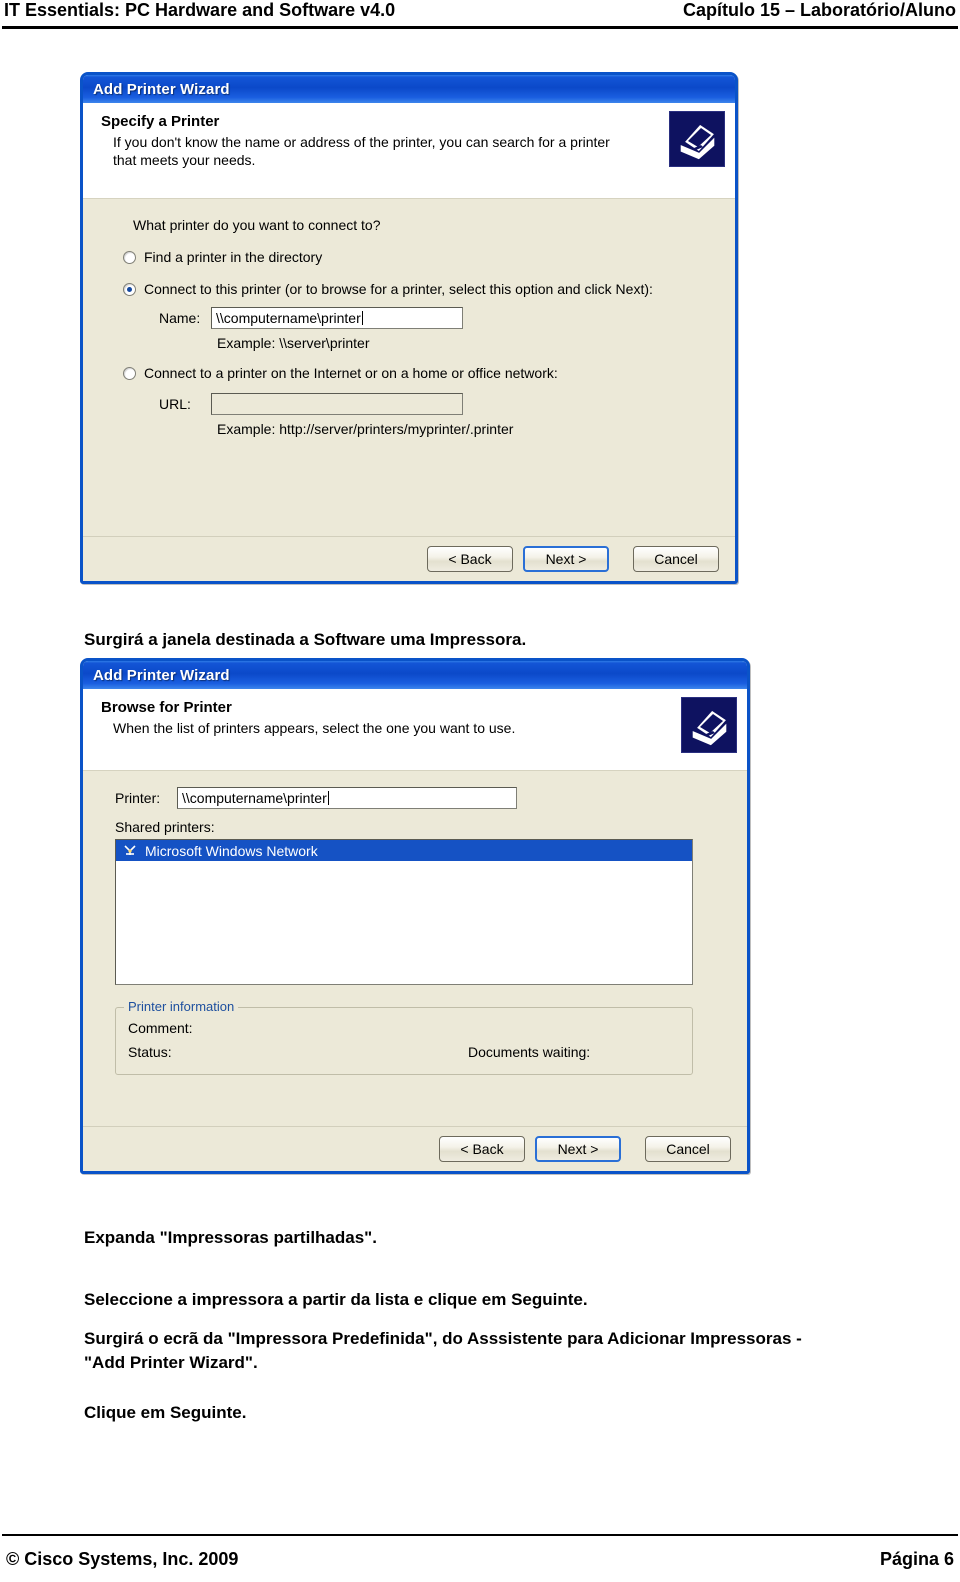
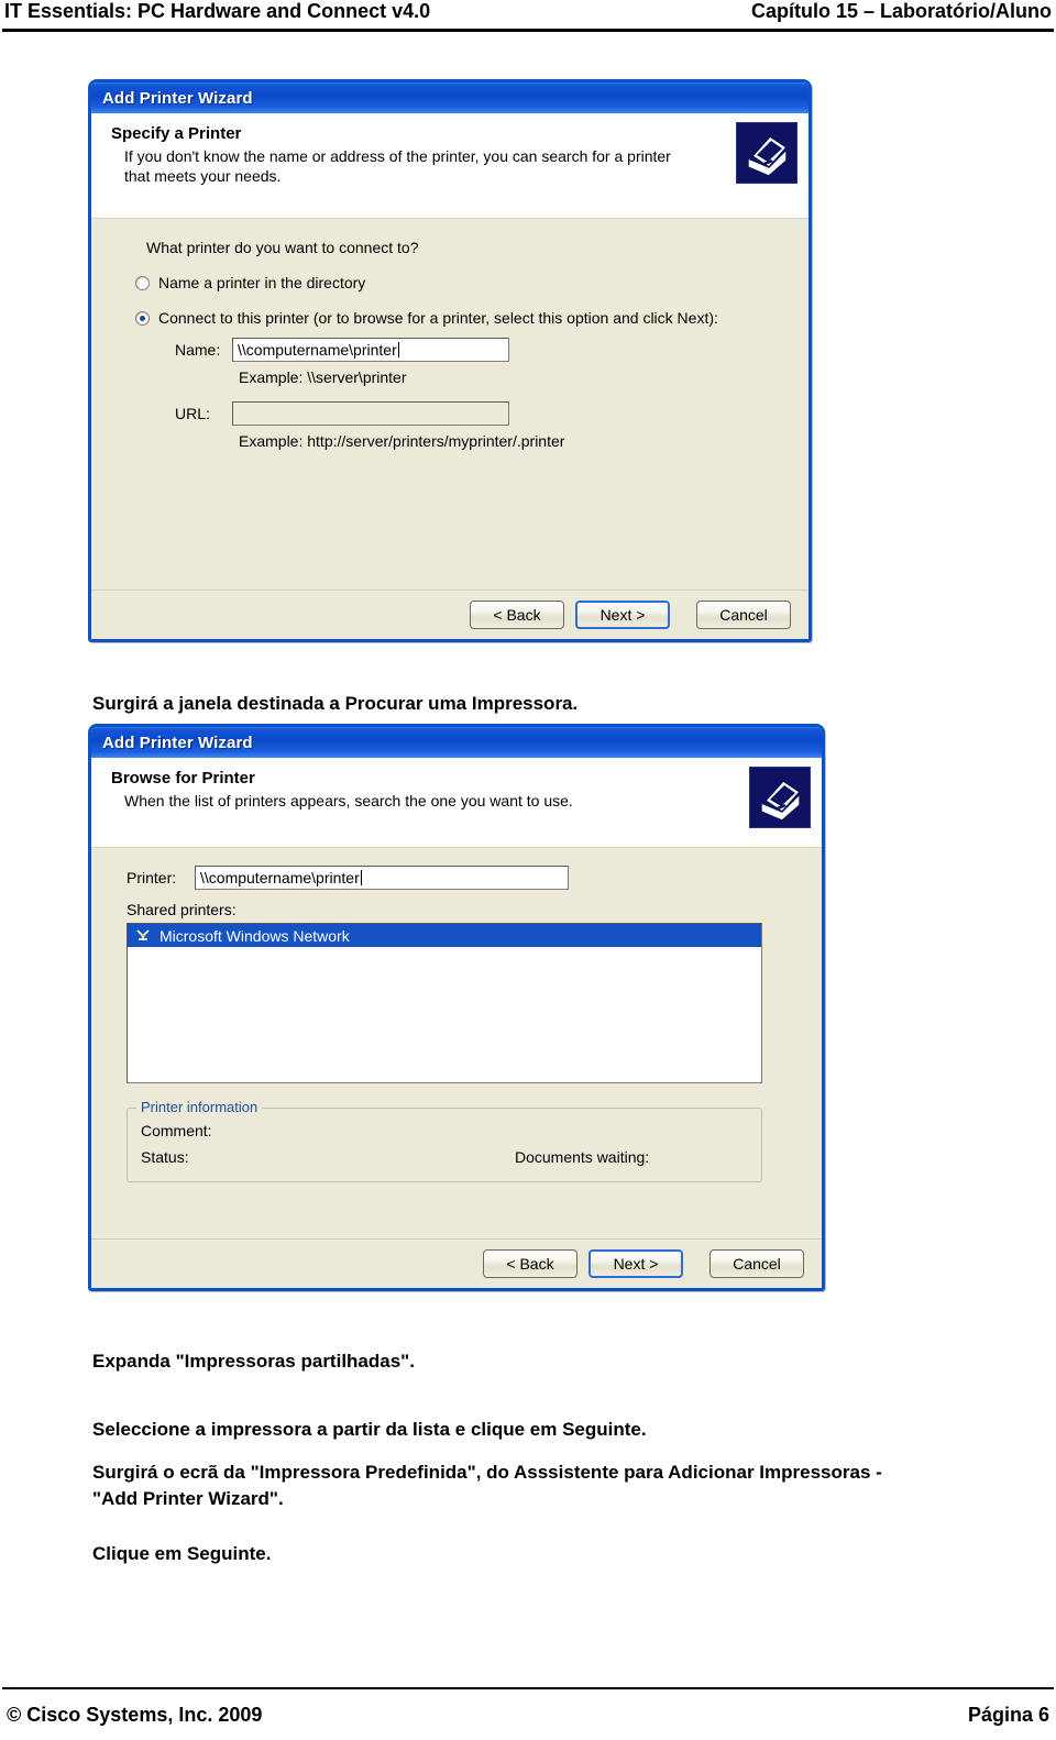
- IT Essentials: PC Hardware and Software v4.0
+ IT Essentials: PC Hardware and Connect v4.0
  Capítulo 15 – Laboratório/Aluno
  Add Printer Wizard
  Specify a Printer
  If you don't know the name or address of the printer, you can search for a printer that meets your needs.
  What printer do you want to connect to?
- Find a printer in the directory
+ Name a printer in the directory
  Connect to this printer (or to browse for a printer, select this option and click Next):
  Name:
  \\computername\printer
  Example: \\server\printer
- Connect to a printer on the Internet or on a home or office network:
  URL:
  Example: http://server/printers/myprinter/.printer
  < Back
  Next >
  Cancel
- Surgirá a janela destinada a Software uma Impressora.
+ Surgirá a janela destinada a Procurar uma Impressora.
  Add Printer Wizard
  Browse for Printer
- When the list of printers appears, select the one you want to use.
+ When the list of printers appears, search the one you want to use.
  Printer:
  \\computername\printer
  Shared printers:
  Microsoft Windows Network
  Printer information
  Comment:
  Status:
  Documents waiting:
  < Back
  Next >
  Cancel
  Expanda "Impressoras partilhadas".
  Seleccione a impressora a partir da lista e clique em Seguinte.
  Surgirá o ecrã da "Impressora Predefinida", do Asssistente para Adicionar Impressoras -
  "Add Printer Wizard".
  Clique em Seguinte.
  © Cisco Systems, Inc. 2009
  Página 6
